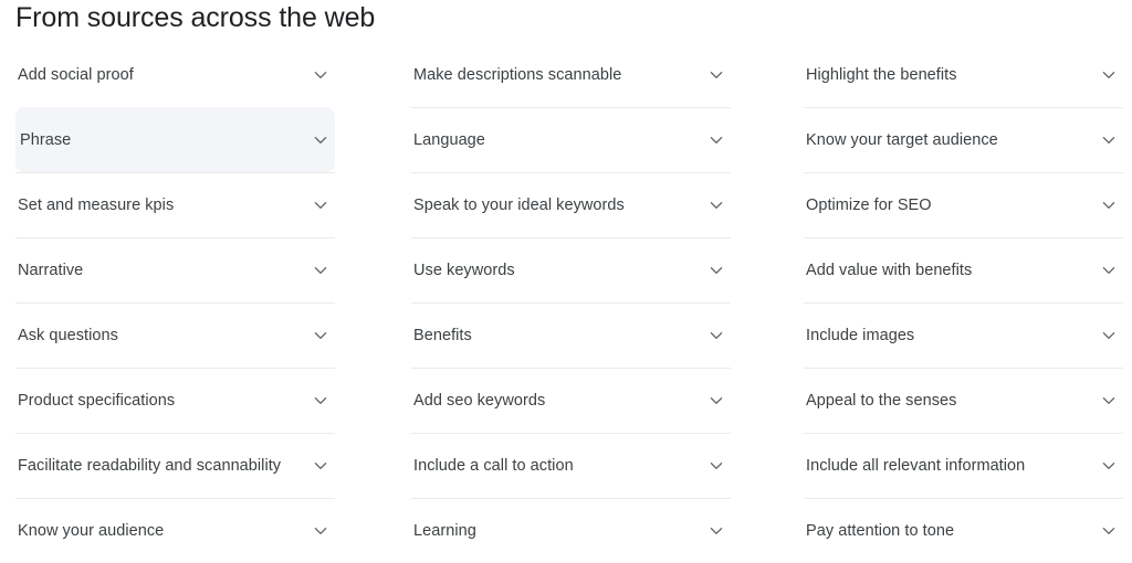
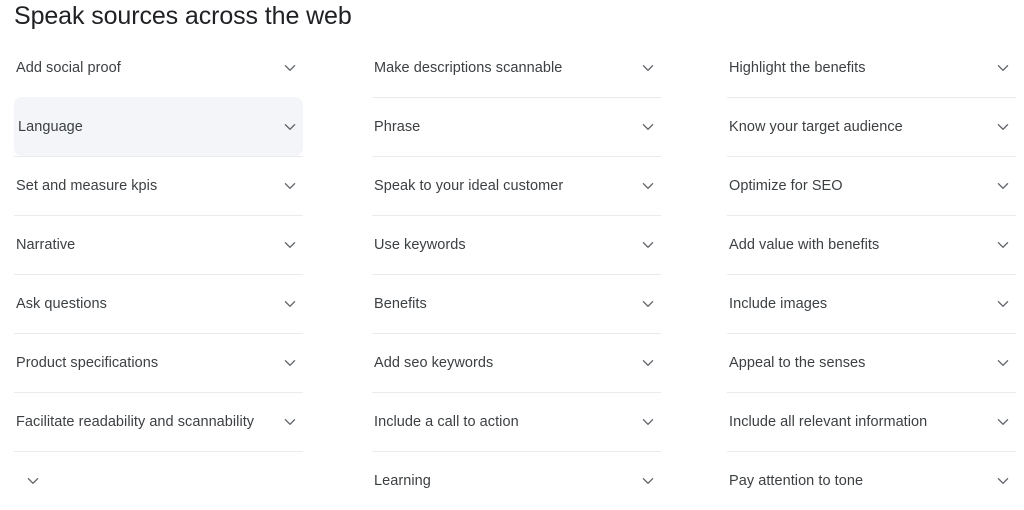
- From sources across the web
+ Speak sources across the web
  Add social proof
- Phrase
+ Language
  Set and measure kpis
  Narrative
  Ask questions
  Product specifications
  Facilitate readability and scannability
- Know your audience
  Make descriptions scannable
- Language
+ Phrase
- Speak to your ideal keywords
+ Speak to your ideal customer
  Use keywords
  Benefits
  Add seo keywords
  Include a call to action
  Learning
  Highlight the benefits
  Know your target audience
  Optimize for SEO
  Add value with benefits
  Include images
  Appeal to the senses
  Include all relevant information
  Pay attention to tone
